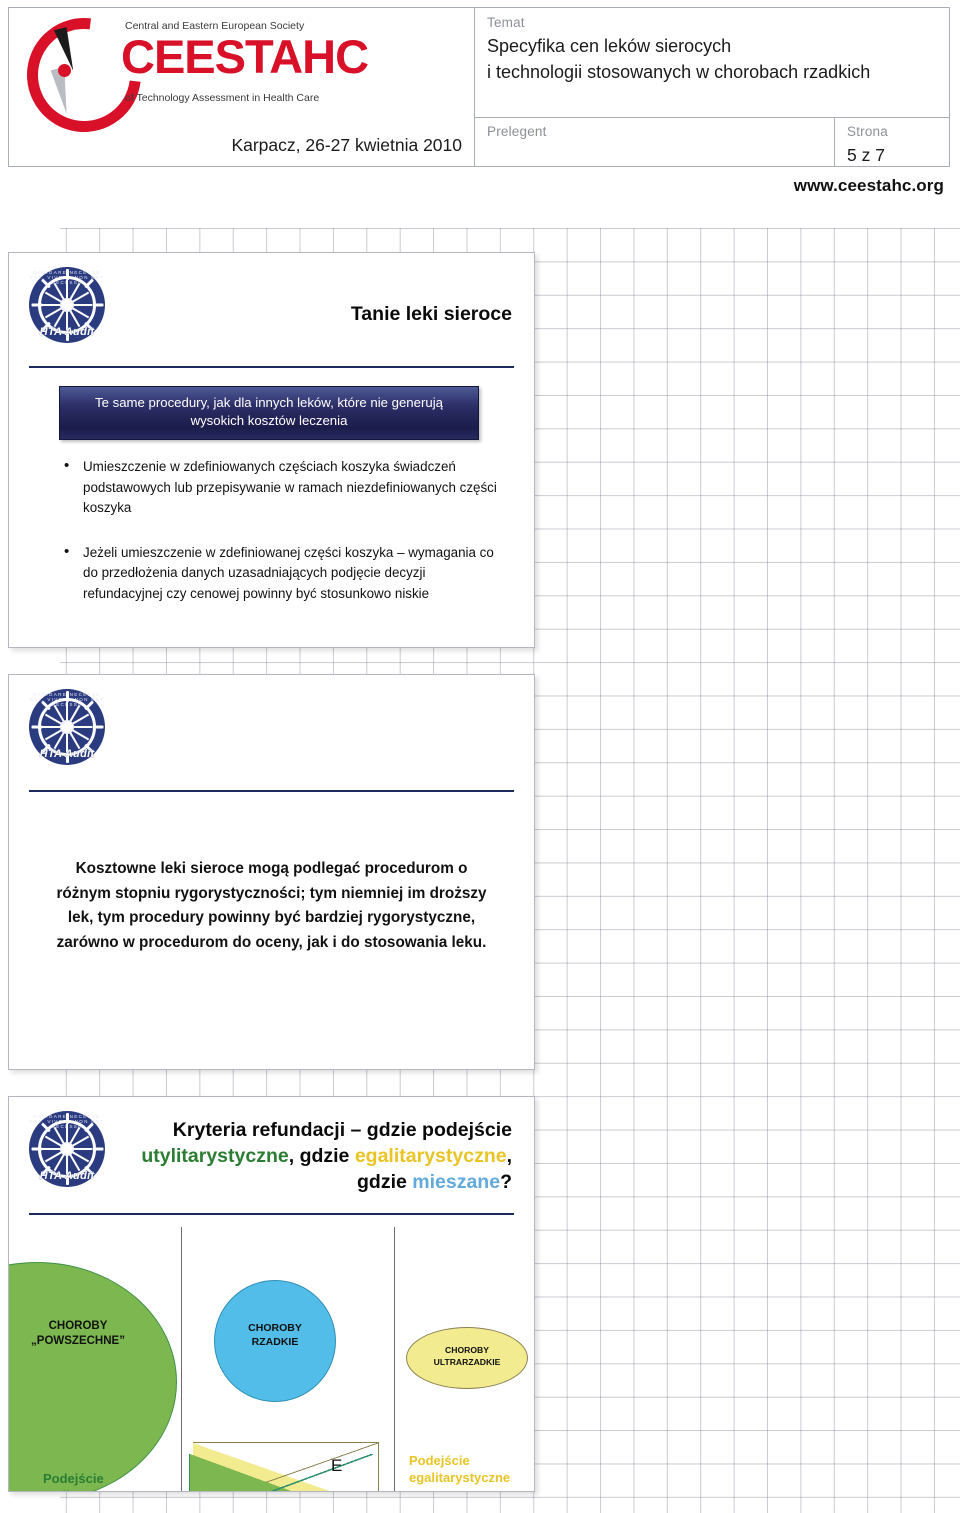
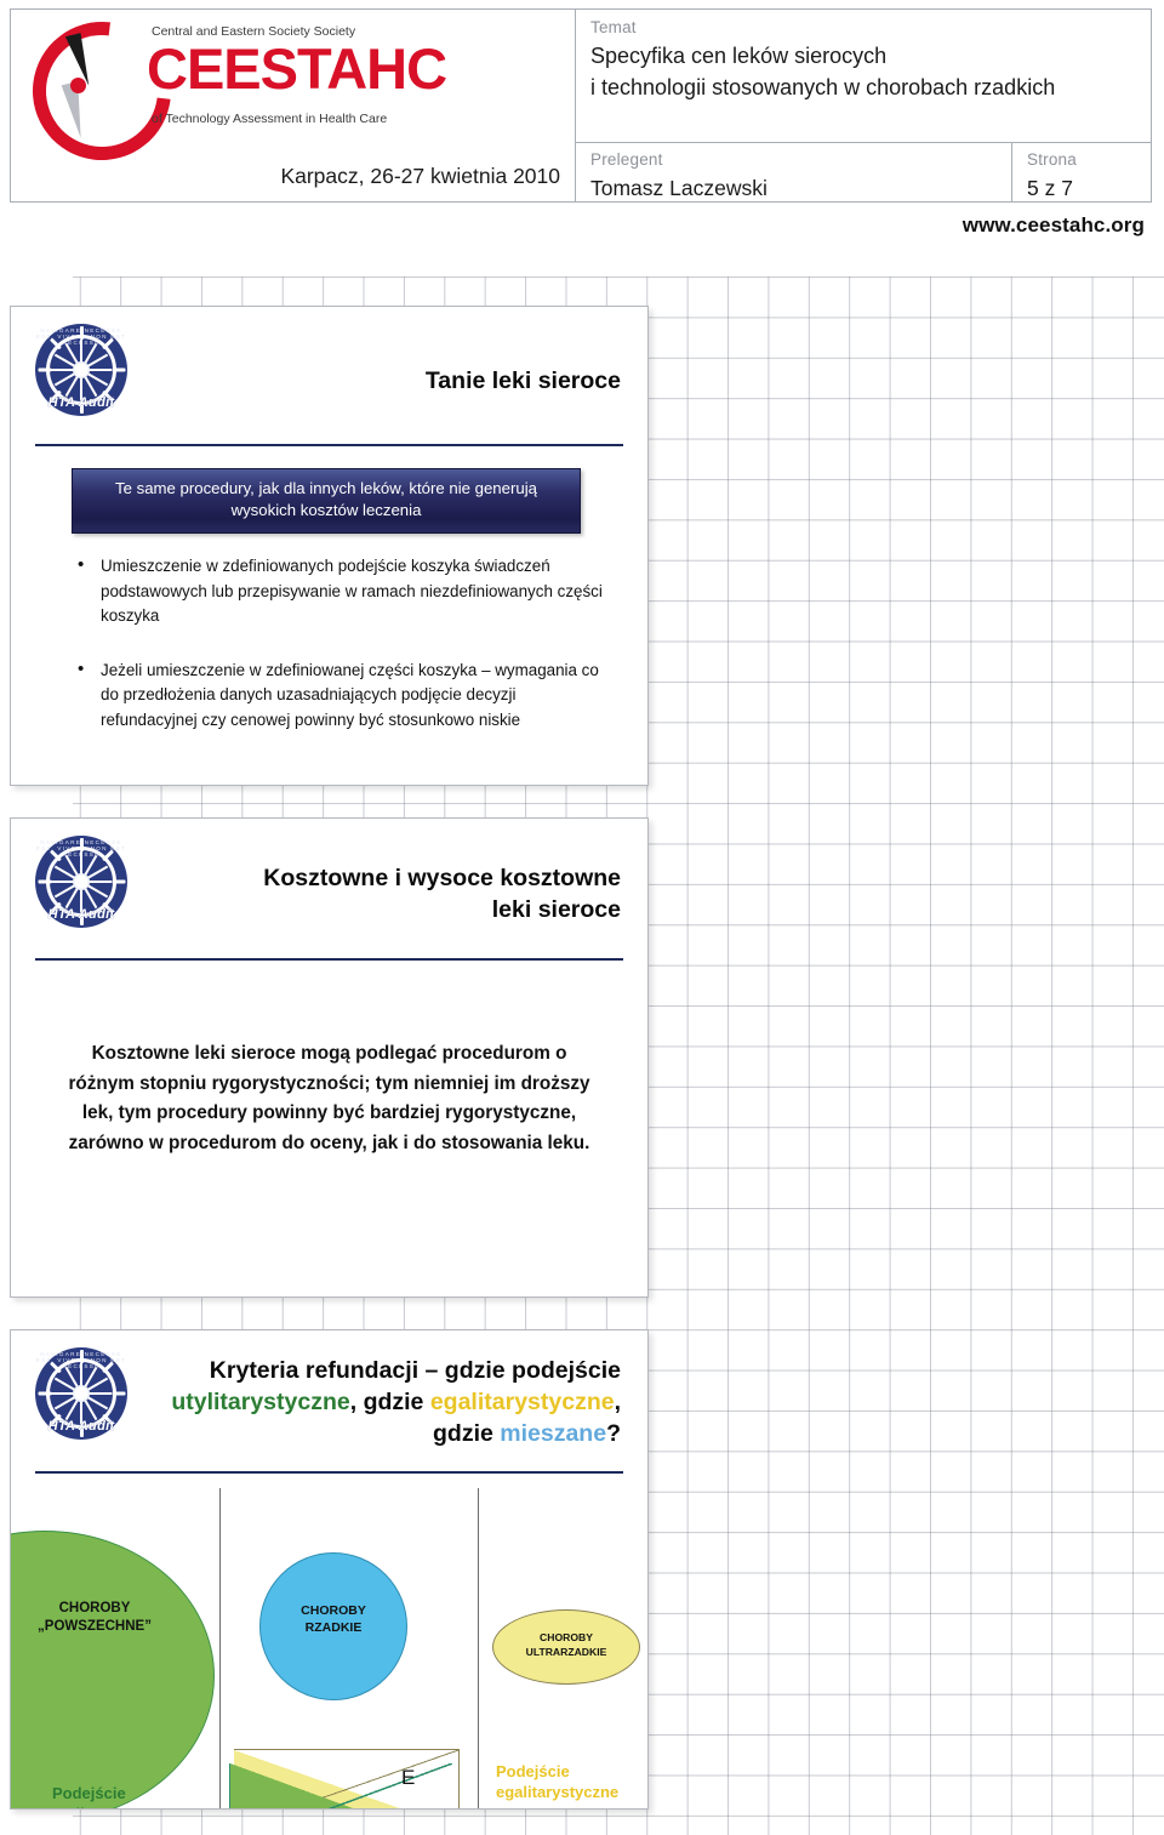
- Central and Eastern European Society
+ Central and Eastern Society Society
  CEESTAHC
  of Technology Assessment in Health Care
  Karpacz, 26-27 kwietnia 2010
  Temat
  Specyfika cen leków sierocych
  i technologii stosowanych w chorobach rzadkich
  Prelegent
+ Tomasz Laczewski
  Strona
  5 z 7
  www.ceestahc.org
  HTA Audit
  Tanie leki sieroce
  Te same procedury, jak dla innych leków, które nie generują wysokich kosztów leczenia
  •
- Umieszczenie w zdefiniowanych częściach koszyka świadczeń podstawowych lub przepisywanie w ramach niezdefiniowanych części koszyka
+ Umieszczenie w zdefiniowanych podejście koszyka świadczeń podstawowych lub przepisywanie w ramach niezdefiniowanych części koszyka
  •
  Jeżeli umieszczenie w zdefiniowanej części koszyka – wymagania co do przedłożenia danych uzasadniających podjęcie decyzji refundacyjnej czy cenowej powinny być stosunkowo niskie
  HTA Audit
+ Kosztowne i wysoce kosztowne
+ leki sieroce
  Kosztowne leki sieroce mogą podlegać procedurom o różnym stopniu rygorystyczności; tym niemniej im droższy lek, tym procedury powinny być bardziej rygorystyczne, zarówno w procedurom do oceny, jak i do stosowania leku.
  HTA Audit
  Kryteria refundacji – gdzie podejście utylitarystyczne, gdzie egalitarystyczne, gdzie mieszane?
  CHOROBY
  „POWSZECHNE”
  CHOROBY
  RZADKIE
  CHOROBY
  ULTRARZADKIE
  E
  Podejście
  Podejście
  egalitarystyczne
